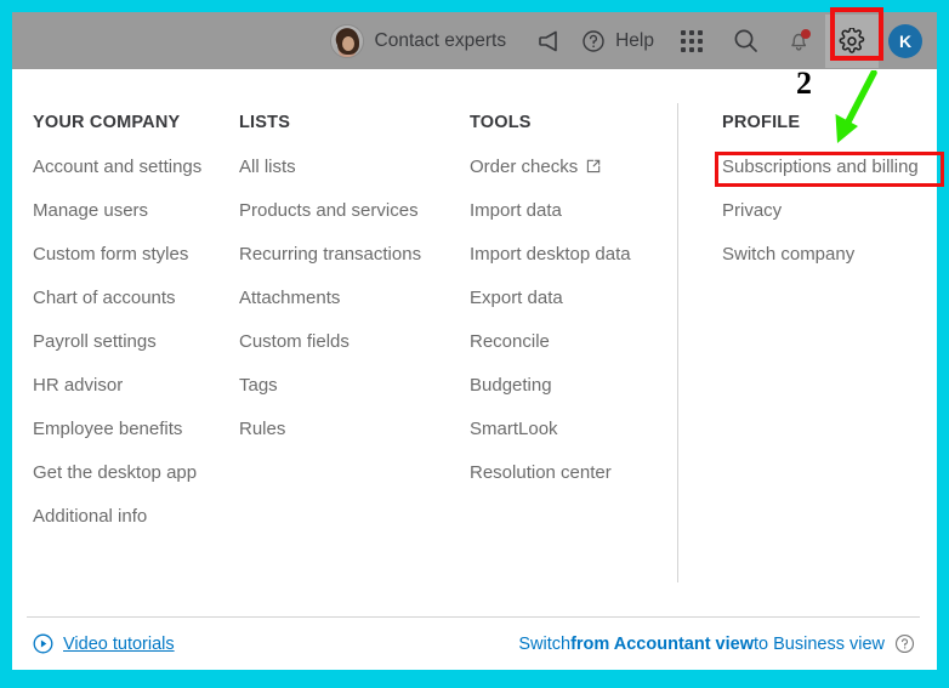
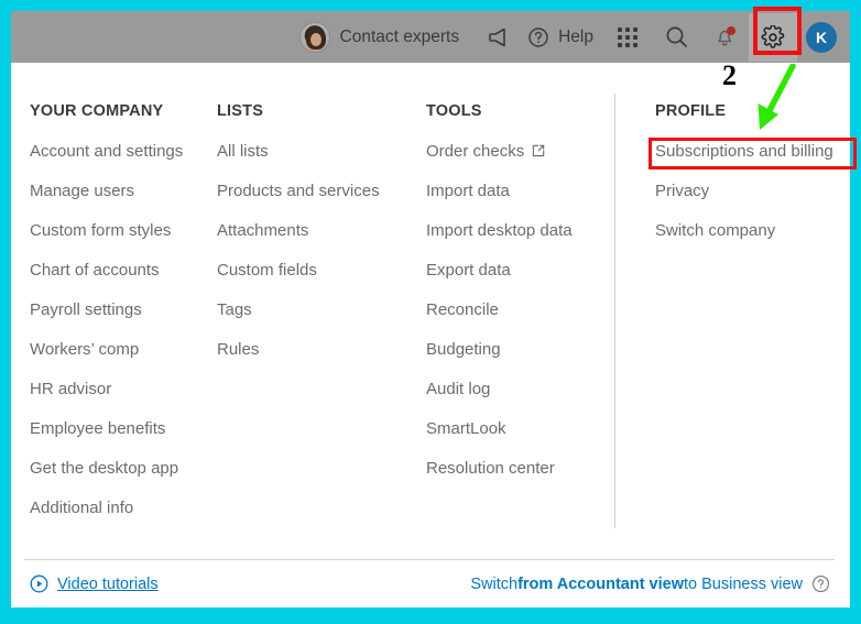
  Contact experts
  Help
  K
  YOUR COMPANY
  Account and settings
  Manage users
  Custom form styles
  Chart of accounts
  Payroll settings
+ Workers’ comp
  HR advisor
  Employee benefits
  Get the desktop app
  Additional info
  LISTS
  All lists
  Products and services
- Recurring transactions
  Attachments
  Custom fields
  Tags
  Rules
  TOOLS
  Order checks
  Import data
  Import desktop data
  Export data
  Reconcile
  Budgeting
+ Audit log
  SmartLook
  Resolution center
  PROFILE
  Subscriptions and billing
  Privacy
  Switch company
  Video tutorials
  Switch
  from Accountant view
  to Business view
  2
